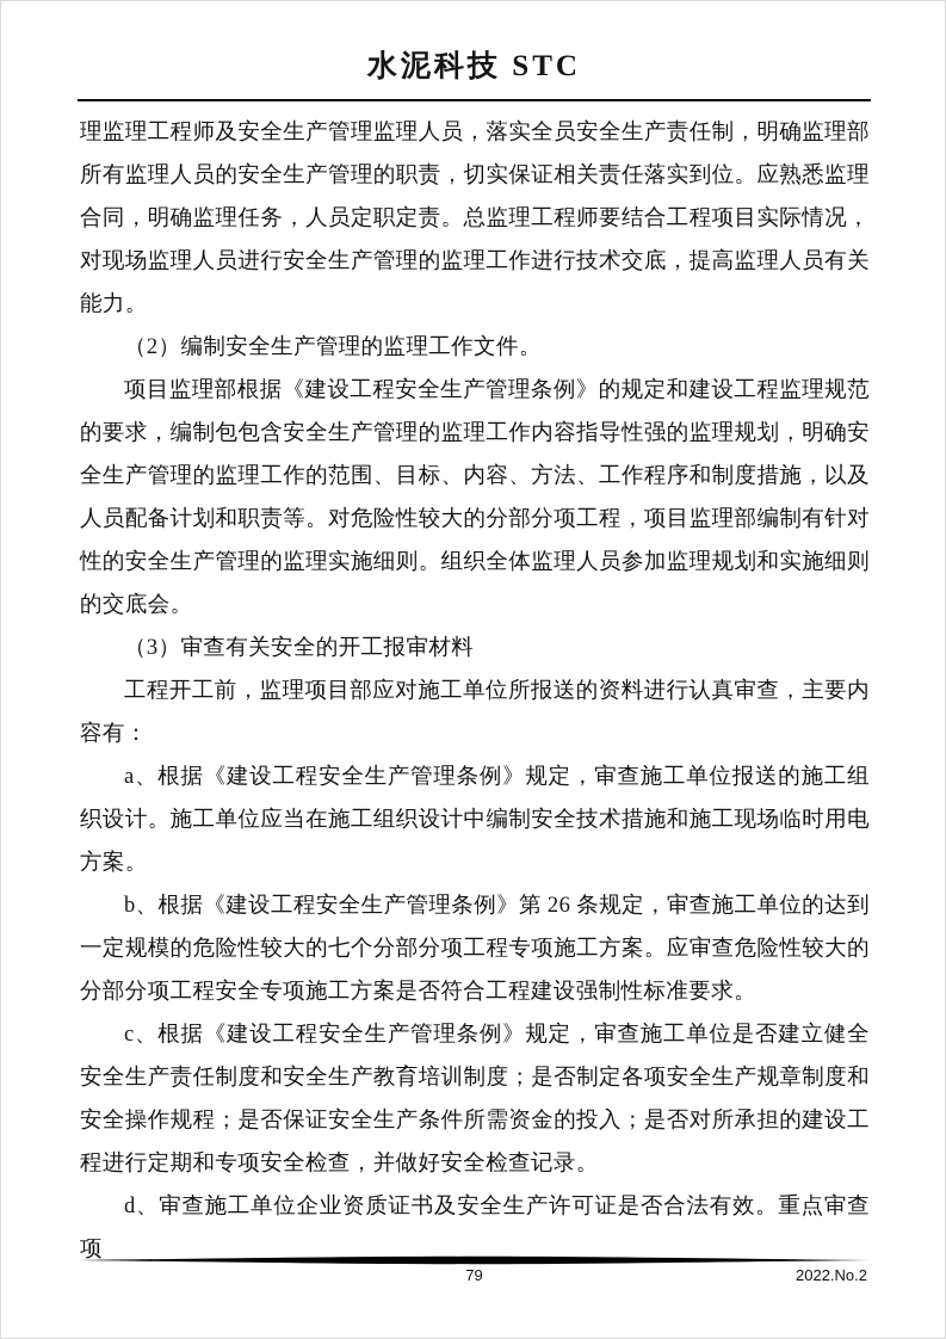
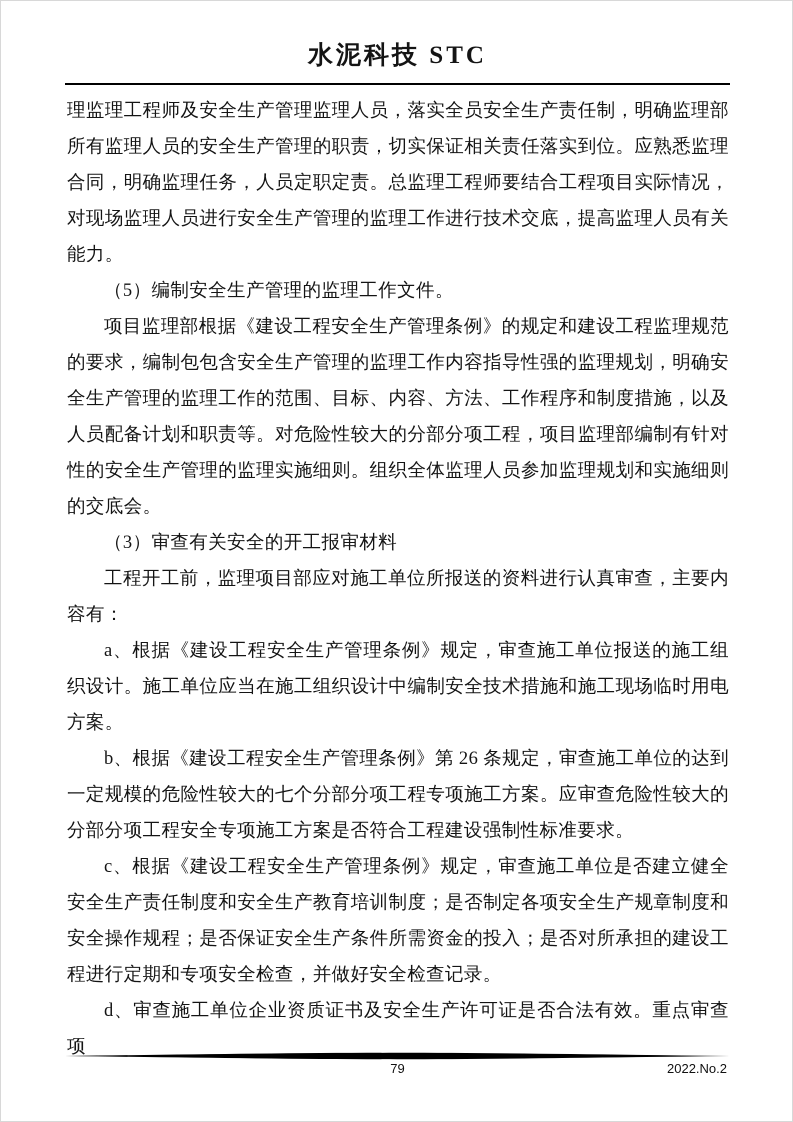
  水泥科技 STC
  理监理工程师及安全生产管理监理人员，落实全员安全生产责任制，明确监理部所有监理人员的安全生产管理的职责，切实保证相关责任落实到位。应熟悉监理合同，明确监理任务，人员定职定责。总监理工程师要结合工程项目实际情况，对现场监理人员进行安全生产管理的监理工作进行技术交底，提高监理人员有关能力。
- （2）编制安全生产管理的监理工作文件。
+ （5）编制安全生产管理的监理工作文件。
  项目监理部根据《建设工程安全生产管理条例》的规定和建设工程监理规范的要求，编制包包含安全生产管理的监理工作内容指导性强的监理规划，明确安全生产管理的监理工作的范围、目标、内容、方法、工作程序和制度措施，以及人员配备计划和职责等。对危险性较大的分部分项工程，项目监理部编制有针对性的安全生产管理的监理实施细则。组织全体监理人员参加监理规划和实施细则的交底会。
  （3）审查有关安全的开工报审材料
  工程开工前，监理项目部应对施工单位所报送的资料进行认真审查，主要内容有：
  a、根据《建设工程安全生产管理条例》规定，审查施工单位报送的施工组织设计。施工单位应当在施工组织设计中编制安全技术措施和施工现场临时用电方案。
  b、根据《建设工程安全生产管理条例》第 26 条规定，审查施工单位的达到一定规模的危险性较大的七个分部分项工程专项施工方案。应审查危险性较大的分部分项工程安全专项施工方案是否符合工程建设强制性标准要求。
  c、根据《建设工程安全生产管理条例》规定，审查施工单位是否建立健全安全生产责任制度和安全生产教育培训制度；是否制定各项安全生产规章制度和安全操作规程；是否保证安全生产条件所需资金的投入；是否对所承担的建设工程进行定期和专项安全检查，并做好安全检查记录。
  d、审查施工单位企业资质证书及安全生产许可证是否合法有效。重点审查项
  79
  2022.No.2
